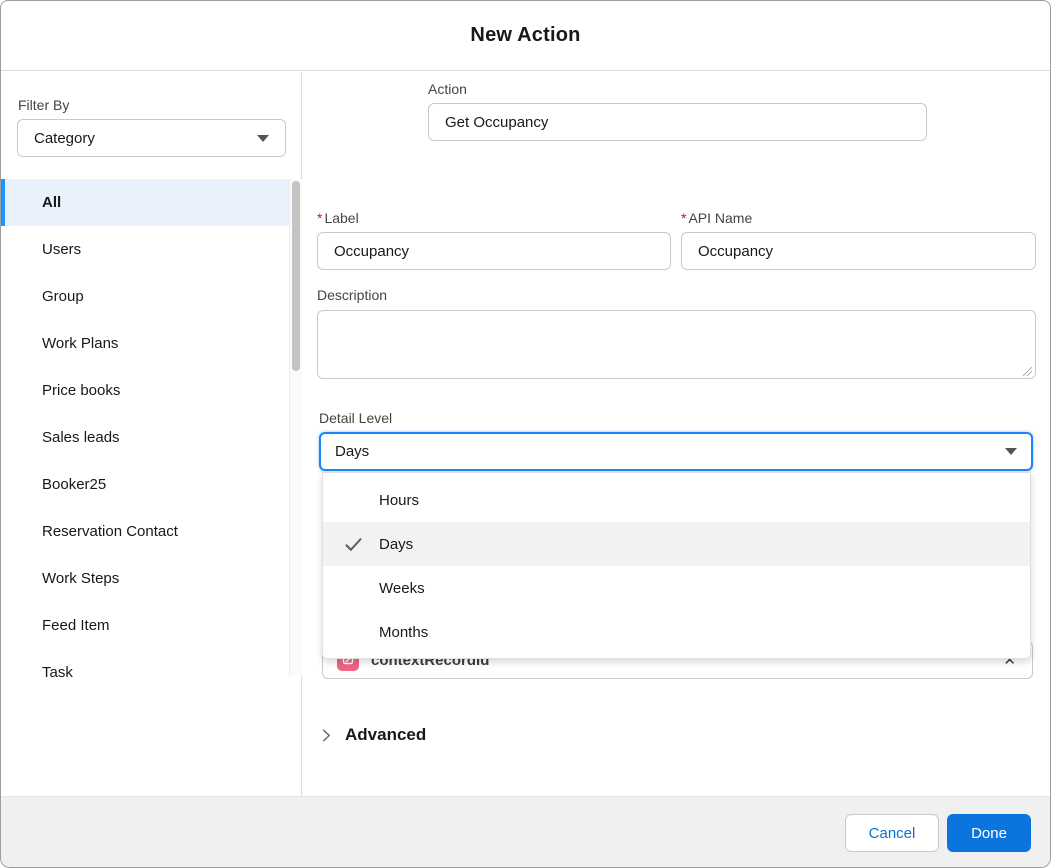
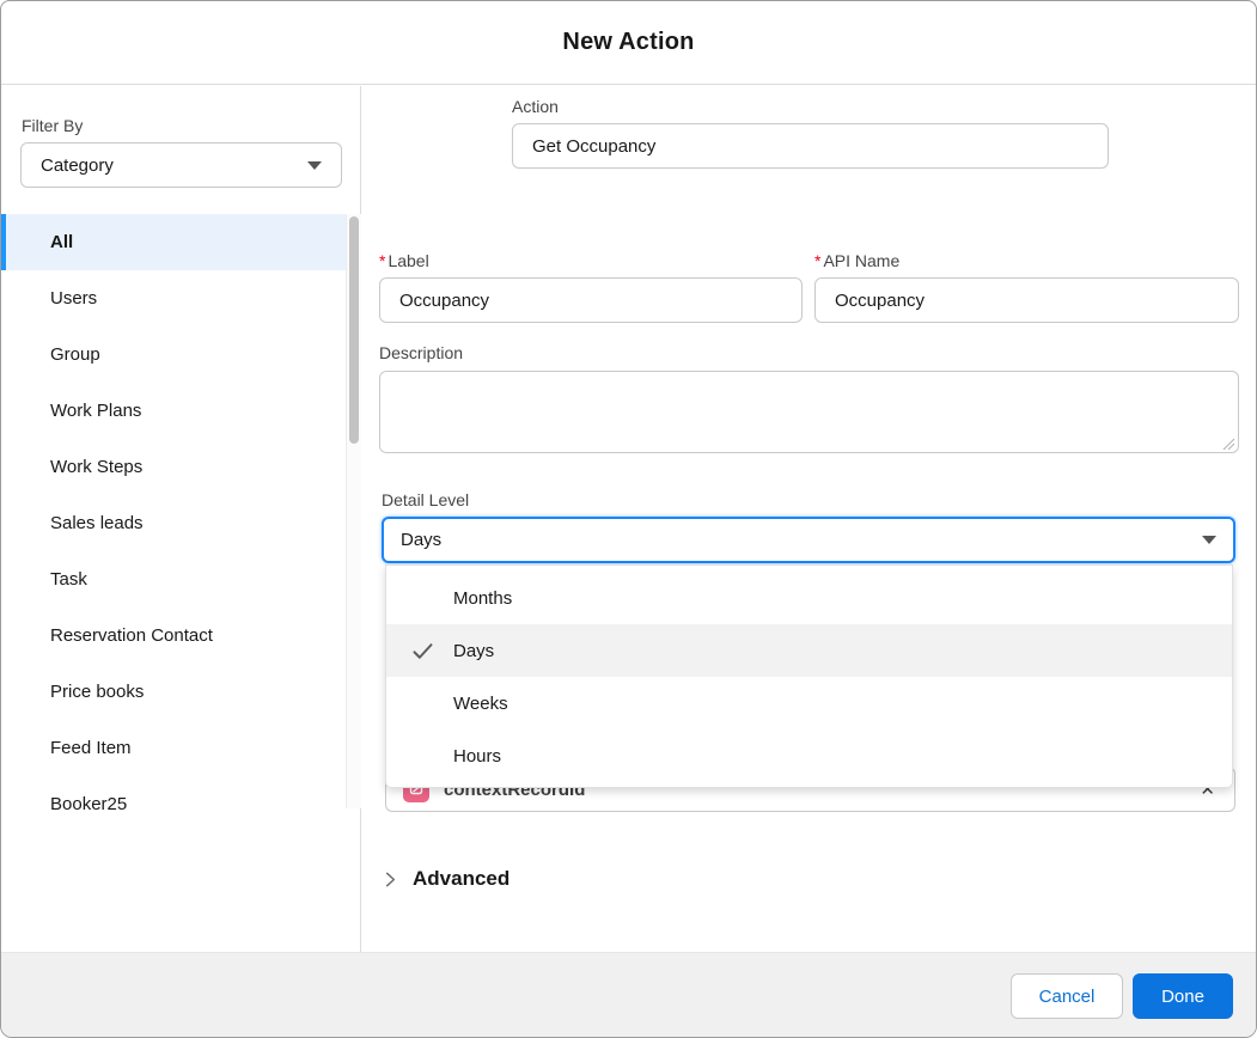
  New Action
  Filter By
  Category
  All
  Users
  Group
  Work Plans
- Price books
+ Work Steps
  Sales leads
- Booker25
+ Task
  Reservation Contact
- Work Steps
+ Price books
  Feed Item
- Task
+ Booker25
  Action
  Get Occupancy
  * Label
  Occupancy
  * API Name
  Occupancy
  Description
  Detail Level
  Days
  contextRecordId
  ✕
- Hours
+ Months
  Days
  Weeks
- Months
+ Hours
  Advanced
  Cancel
  Done
